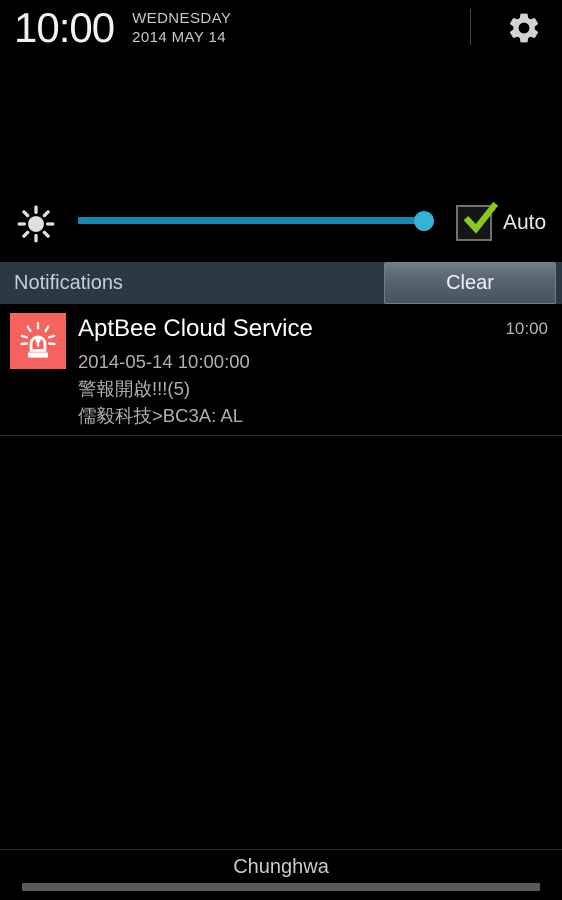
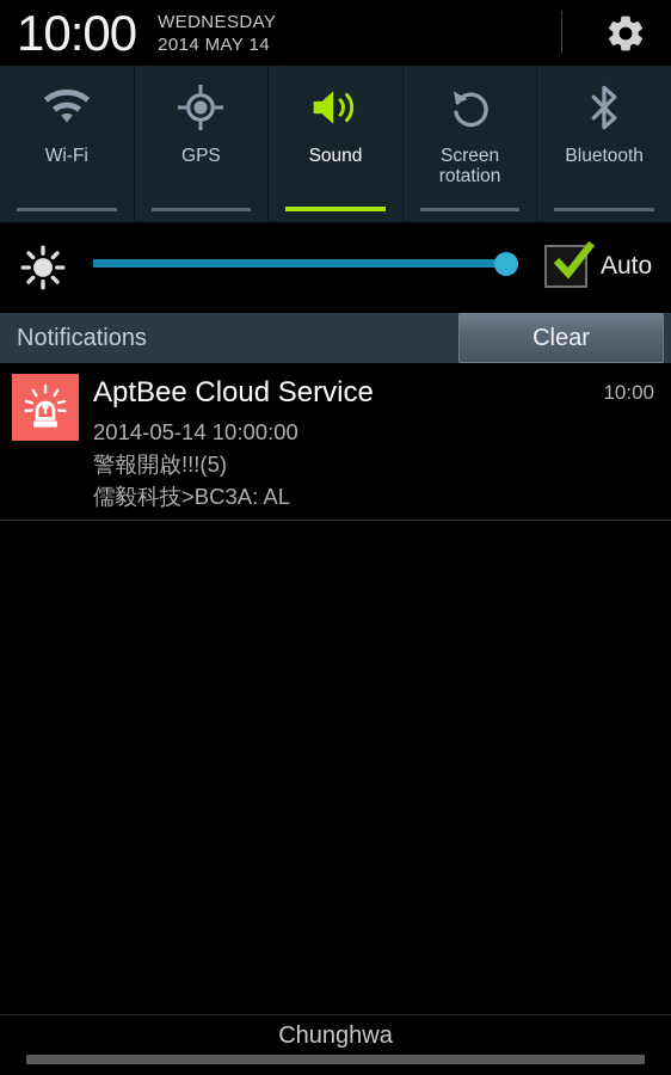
  10:00
  WEDNESDAY
  2014 MAY 14
+ Wi-Fi
+ GPS
+ Sound
+ Screen
+ rotation
+ Bluetooth
  Auto
  Notifications
  Clear
  AptBee Cloud Service
  10:00
  2014-05-14 10:00:00
  警報開啟!!!(5)
  儒毅科技>BC3A: AL
  Chunghwa
